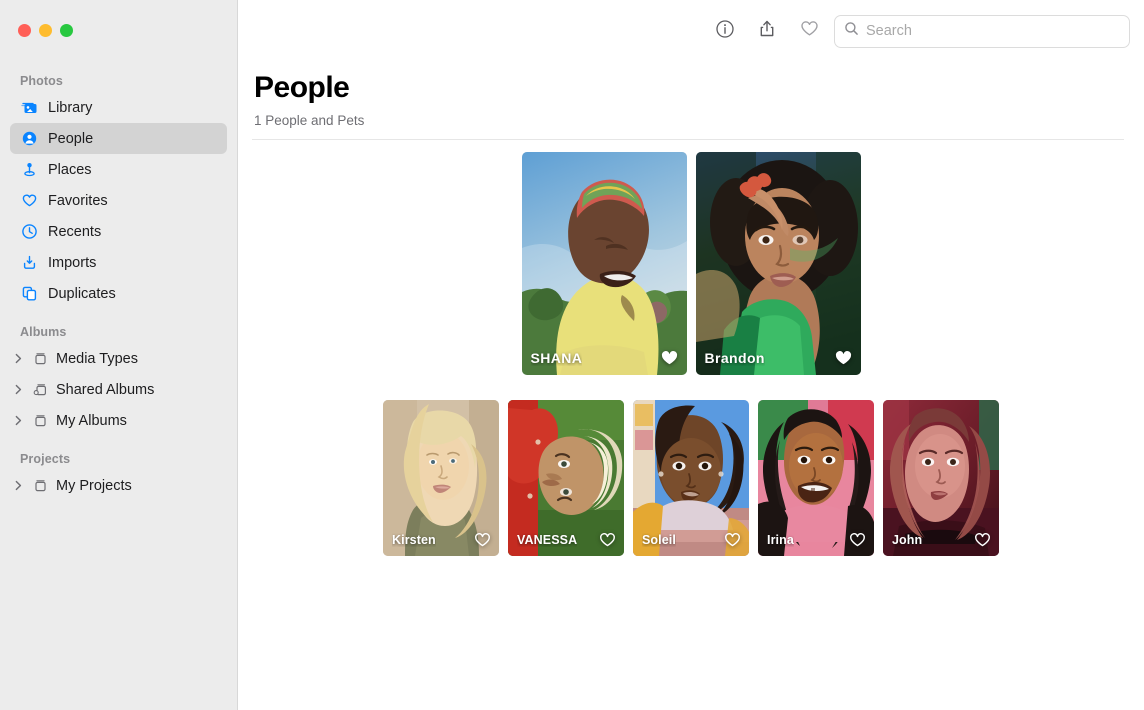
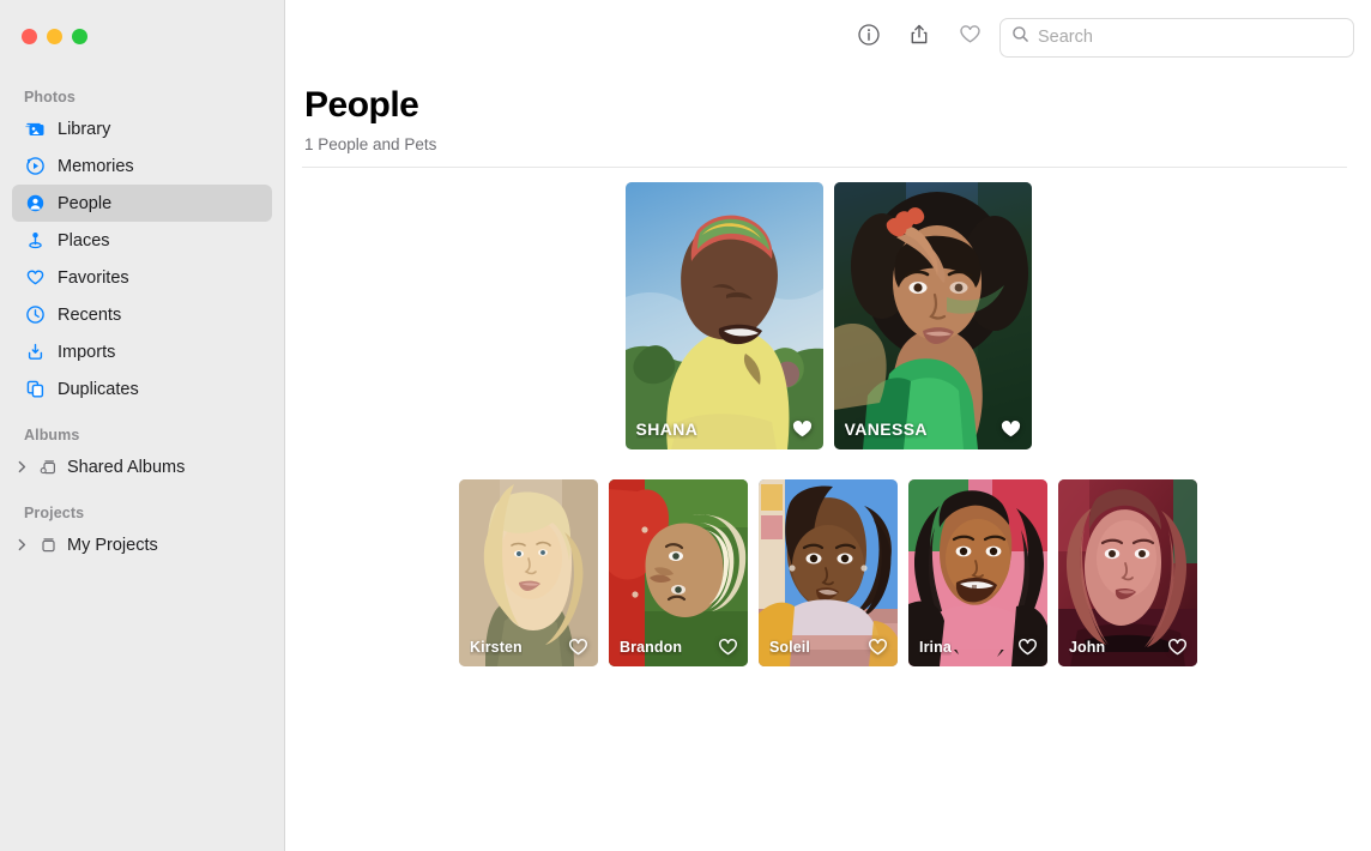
  Photos
  Library
+ Memories
  People
  Places
  Favorites
  Recents
  Imports
  Duplicates
  Albums
- Media Types
  Shared Albums
- My Albums
  Projects
  My Projects
  Search
  People
  1 People and Pets
  SHANA
- Brandon
+ VANESSA
  Kirsten
- VANESSA
+ Brandon
  Soleil
  Irina
  John
